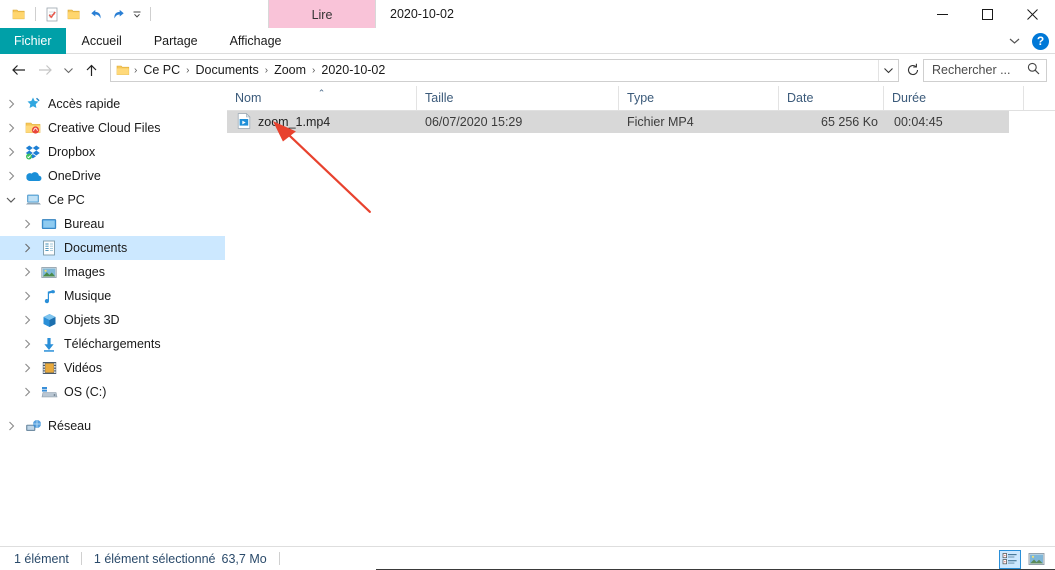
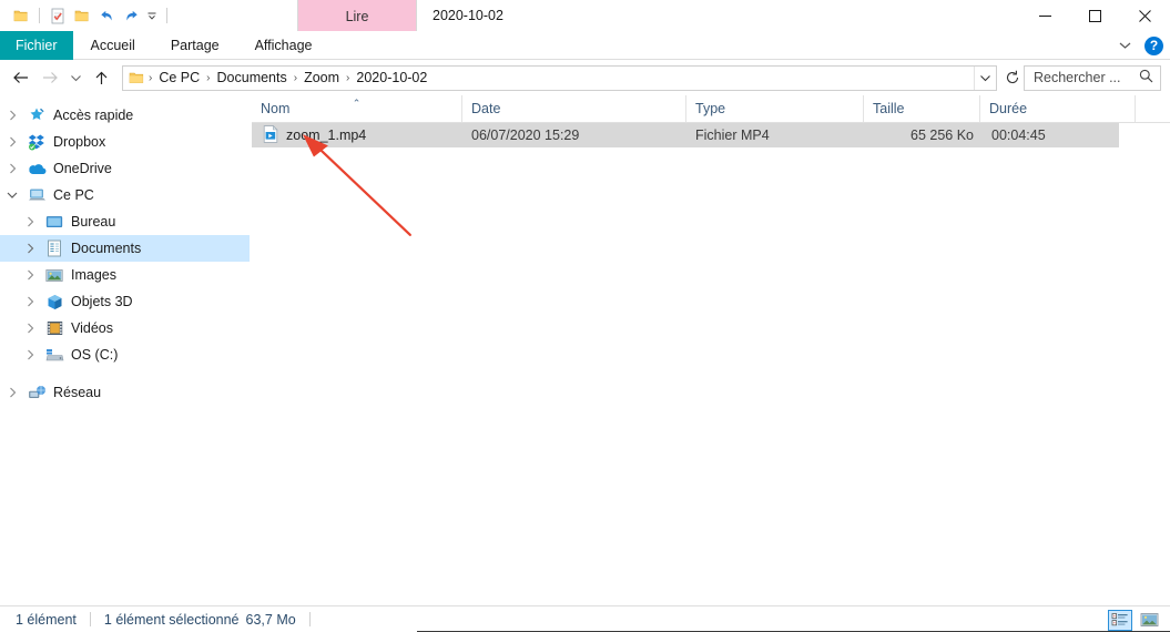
  Lire
  2020-10-02
  Fichier
  Accueil
  Partage
  Affichage
  ?
  ›
  Ce PC
  ›
  Documents
  ›
  Zoom
  ›
  2020-10-02
  Rechercher ...
  Accès rapide
- Creative Cloud Files
  Dropbox
  OneDrive
  Ce PC
  Bureau
  Documents
  Images
- Musique
  Objets 3D
- Téléchargements
  Vidéos
  OS (C:)
  Réseau
  ⌃
  Nom
- Taille
+ Date
  Type
- Date
+ Taille
  Durée
  zom_1.mp4
  06/07/2020 15:29
  Fichier MP4
  65 256 Ko
  00:04:45
  1 élément
  1 élément sélectionné
  63,7 Mo
